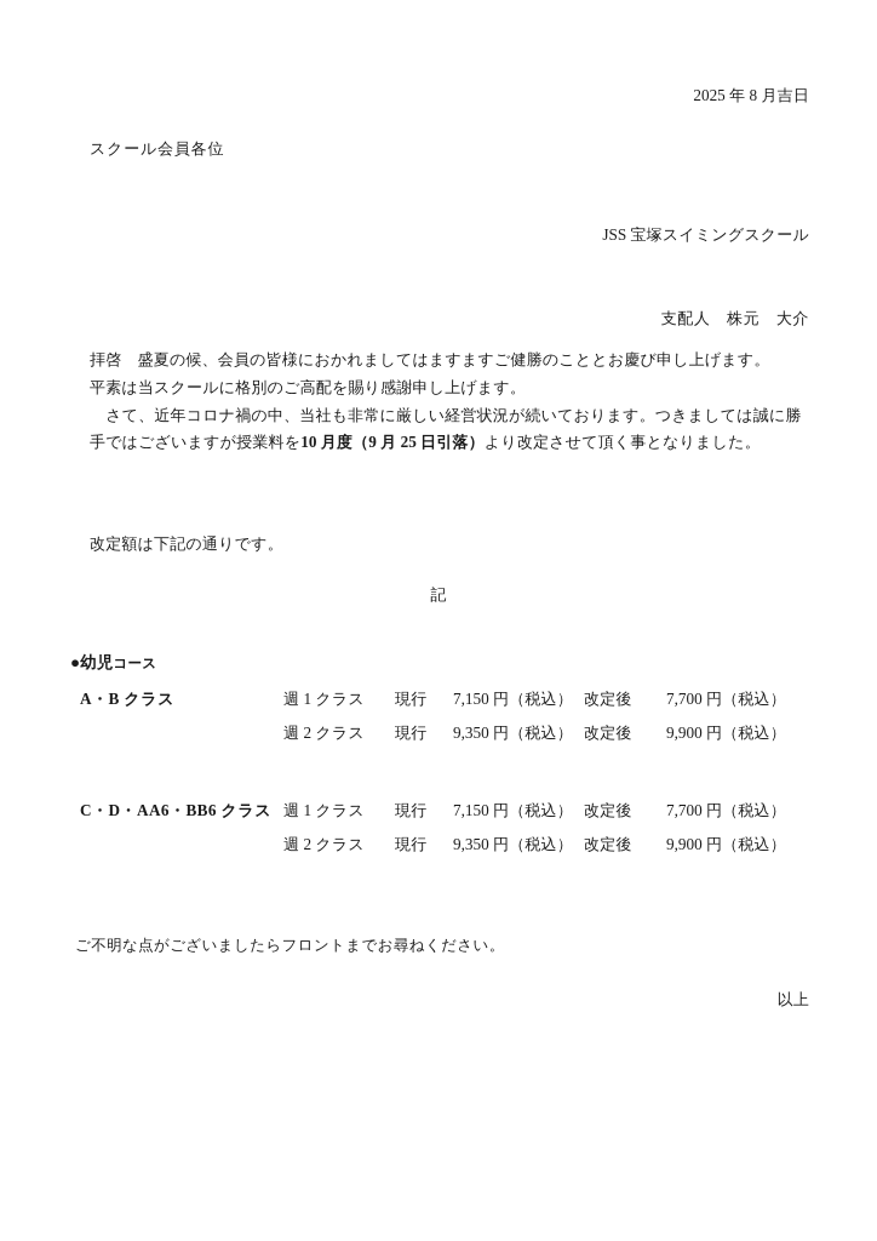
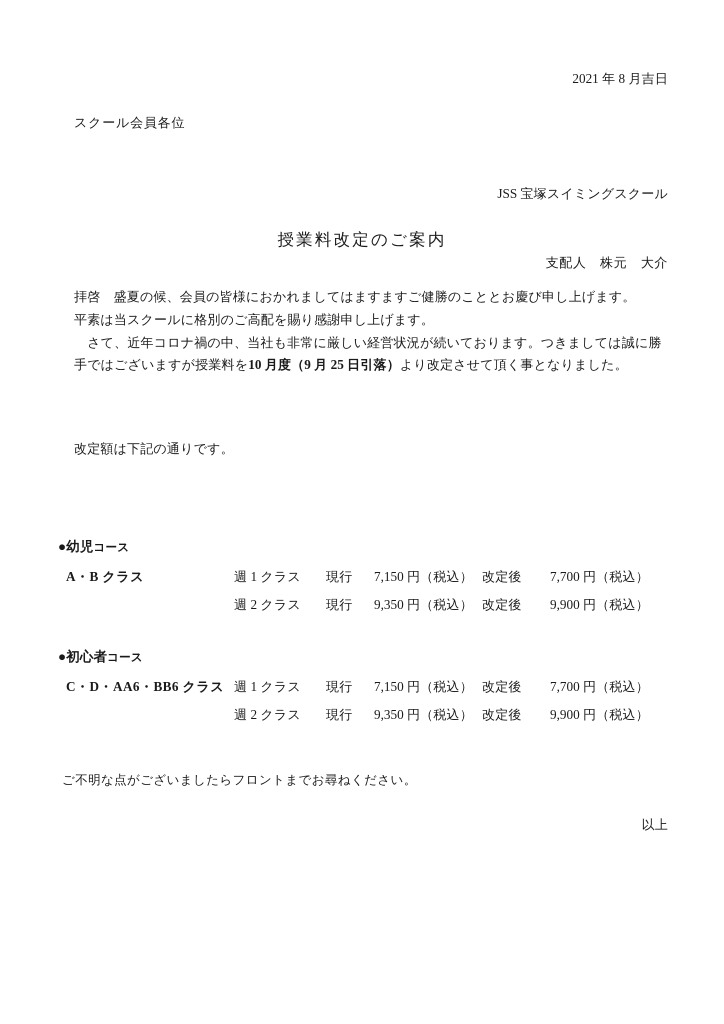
- 2025 年 8 月吉日
+ 2021 年 8 月吉日
  スクール会員各位
  JSS 宝塚スイミングスクール
  支配人 株元 大介
+ 授業料改定のご案内
  拝啓 盛夏の候、会員の皆様におかれましてはますますご健勝のこととお慶び申し上げます。
  平素は当スクールに格別のご高配を賜り感謝申し上げます。
  さて、近年コロナ禍の中、当社も非常に厳しい経営状況が続いております。つきましては誠に勝手ではございますが授業料を10 月度（9 月 25 日引落）より改定させて頂く事となりました。
  改定額は下記の通りです。
- 記
  ●幼児コース
  A・B クラス
  週 1 クラス
  現行
  7,150 円（税込）
  改定後
  7,700 円（税込）
  週 2 クラス
  現行
  9,350 円（税込）
  改定後
  9,900 円（税込）
+ ●初心者コース
  C・D・AA6・BB6 クラス
  週 1 クラス
  現行
  7,150 円（税込）
  改定後
  7,700 円（税込）
  週 2 クラス
  現行
  9,350 円（税込）
  改定後
  9,900 円（税込）
  ご不明な点がございましたらフロントまでお尋ねください。
  以上
